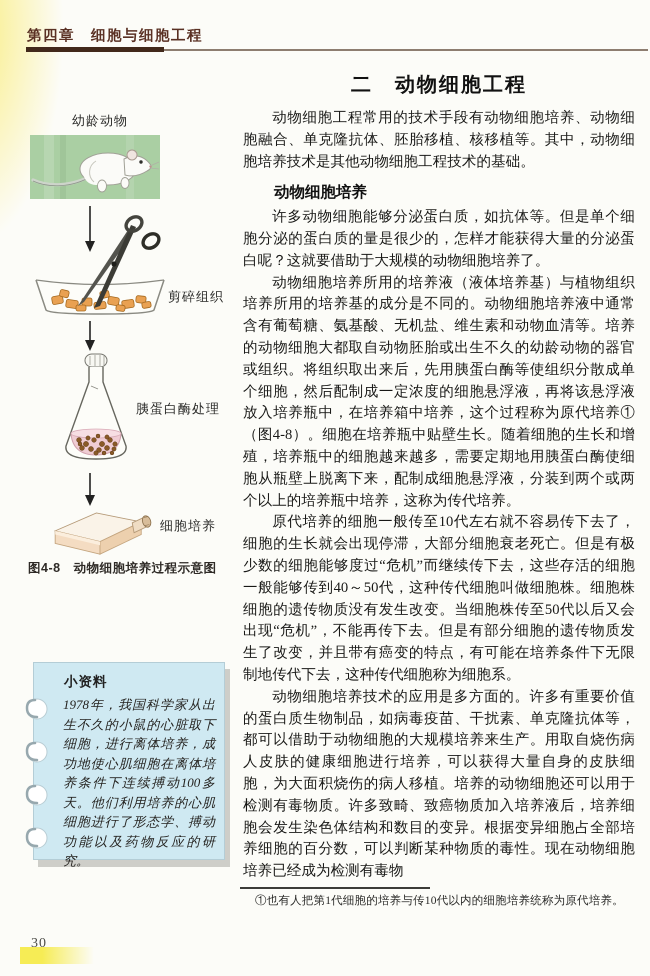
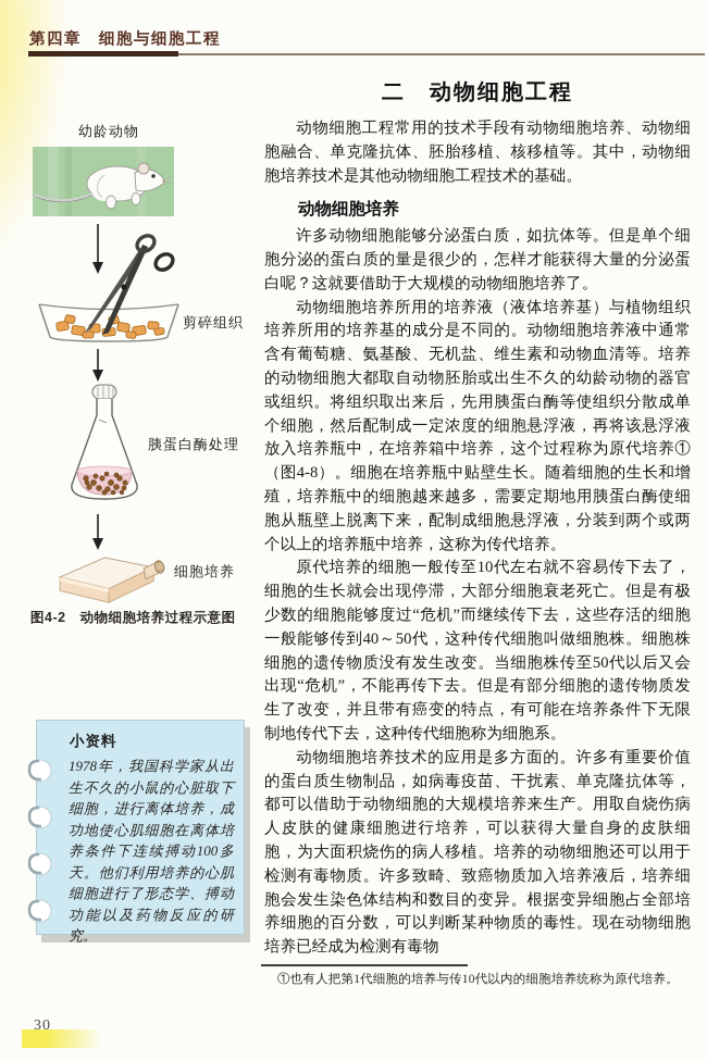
  第四章 细胞与细胞工程
  二 动物细胞工程
  幼龄动物
  剪碎组织
  胰蛋白酶处理
  细胞培养
- 图4-8 动物细胞培养过程示意图
+ 图4-2 动物细胞培养过程示意图
  小资料
  1978年，我国科学家从出生不久的小鼠的心脏取下细胞，进行离体培养，成功地使心肌细胞在离体培养条件下连续搏动100多天。他们利用培养的心肌细胞进行了形态学、搏动功能以及药物反应的研究。
  动物细胞工程常用的技术手段有动物细胞培养、动物细胞融合、单克隆抗体、胚胎移植、核移植等。其中，动物细胞培养技术是其他动物细胞工程技术的基础。
  动物细胞培养
  许多动物细胞能够分泌蛋白质，如抗体等。但是单个细胞分泌的蛋白质的量是很少的，怎样才能获得大量的分泌蛋白呢？这就要借助于大规模的动物细胞培养了。
  动物细胞培养所用的培养液（液体培养基）与植物组织培养所用的培养基的成分是不同的。动物细胞培养液中通常含有葡萄糖、氨基酸、无机盐、维生素和动物血清等。培养的动物细胞大都取自动物胚胎或出生不久的幼龄动物的器官或组织。将组织取出来后，先用胰蛋白酶等使组织分散成单个细胞，然后配制成一定浓度的细胞悬浮液，再将该悬浮液放入培养瓶中，在培养箱中培养，这个过程称为原代培养①（图4-8）。细胞在培养瓶中贴壁生长。随着细胞的生长和增殖，培养瓶中的细胞越来越多，需要定期地用胰蛋白酶使细胞从瓶壁上脱离下来，配制成细胞悬浮液，分装到两个或两个以上的培养瓶中培养，这称为传代培养。
  原代培养的细胞一般传至10代左右就不容易传下去了，细胞的生长就会出现停滞，大部分细胞衰老死亡。但是有极少数的细胞能够度过“危机”而继续传下去，这些存活的细胞一般能够传到40～50代，这种传代细胞叫做细胞株。细胞株细胞的遗传物质没有发生改变。当细胞株传至50代以后又会出现“危机”，不能再传下去。但是有部分细胞的遗传物质发生了改变，并且带有癌变的特点，有可能在培养条件下无限制地传代下去，这种传代细胞称为细胞系。
  动物细胞培养技术的应用是多方面的。许多有重要价值的蛋白质生物制品，如病毒疫苗、干扰素、单克隆抗体等，都可以借助于动物细胞的大规模培养来生产。用取自烧伤病人皮肤的健康细胞进行培养，可以获得大量自身的皮肤细胞，为大面积烧伤的病人移植。培养的动物细胞还可以用于检测有毒物质。许多致畸、致癌物质加入培养液后，培养细胞会发生染色体结构和数目的变异。根据变异细胞占全部培养细胞的百分数，可以判断某种物质的毒性。现在动物细胞培养已经成为检测有毒物
  ①也有人把第1代细胞的培养与传10代以内的细胞培养统称为原代培养。
  30
